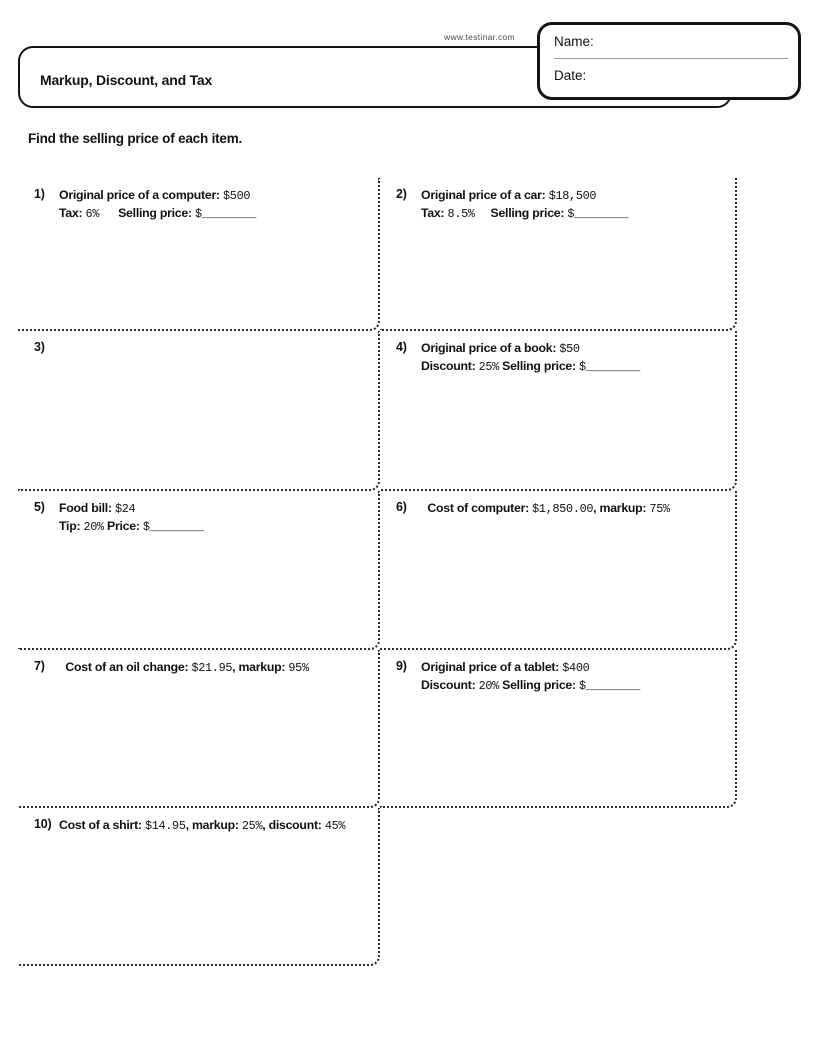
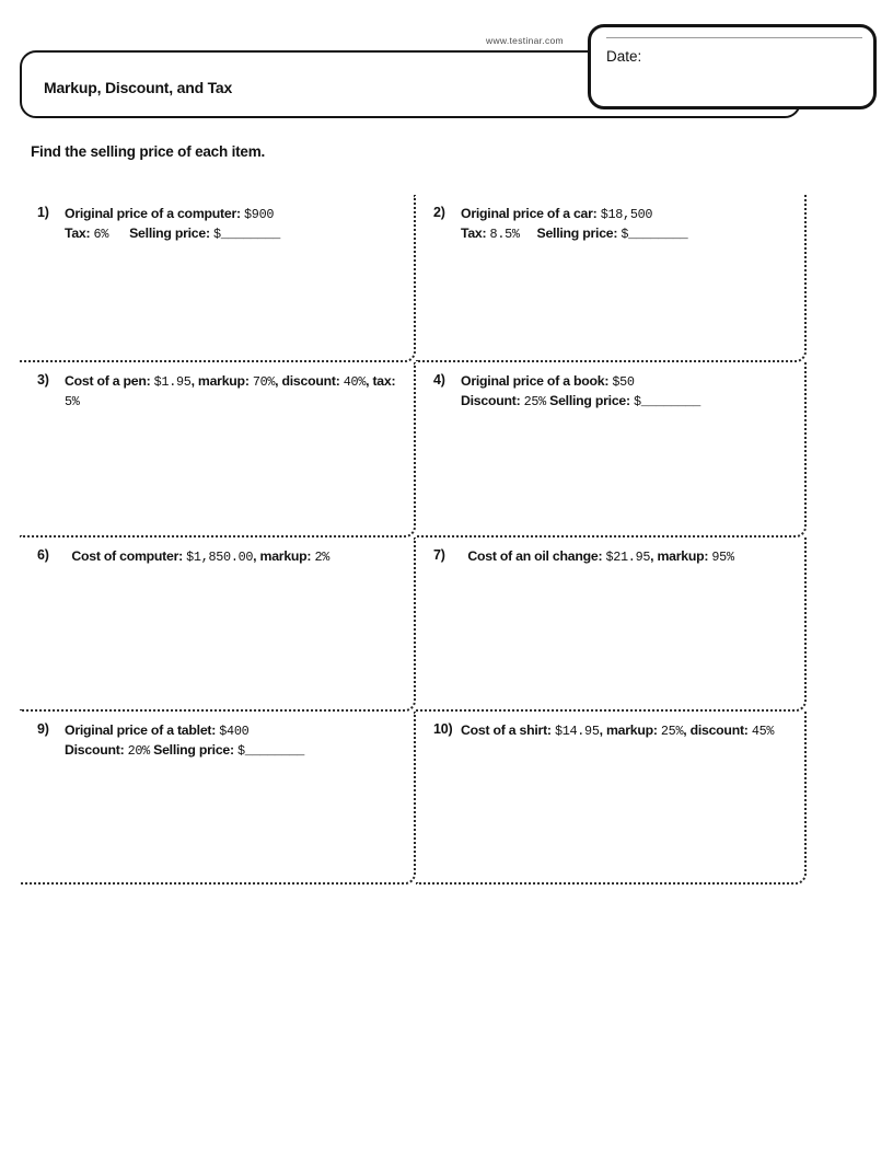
  www.testinar.com
  Markup, Discount, and Tax
- Name:
  Date:
  Find the selling price of each item.
  1)
- Original price of a computer: $500
+ Original price of a computer: $900
  Tax: 6% Selling price: $________
  2)
  Original price of a car: $18,500
  Tax: 8.5% Selling price: $________
  3)
+ Cost of a pen: $1.95, markup: 70%, discount: 40%, tax: 5%
  4)
  Original price of a book: $50
  Discount: 25% Selling price: $________
- 5)
- Food bill: $24
- Tip: 20% Price: $________
  6)
- Cost of computer: $1,850.00, markup: 75%
+ Cost of computer: $1,850.00, markup: 2%
  7)
  Cost of an oil change: $21.95, markup: 95%
  9)
  Original price of a tablet: $400
  Discount: 20% Selling price: $________
  10)
  Cost of a shirt: $14.95, markup: 25%, discount: 45%
